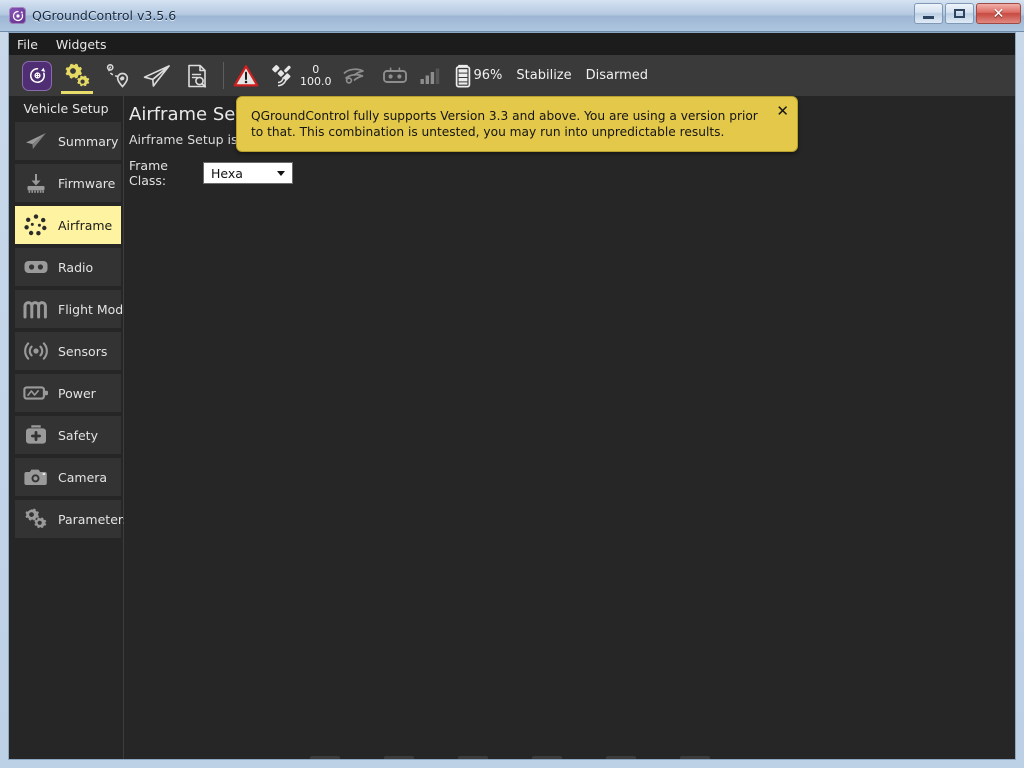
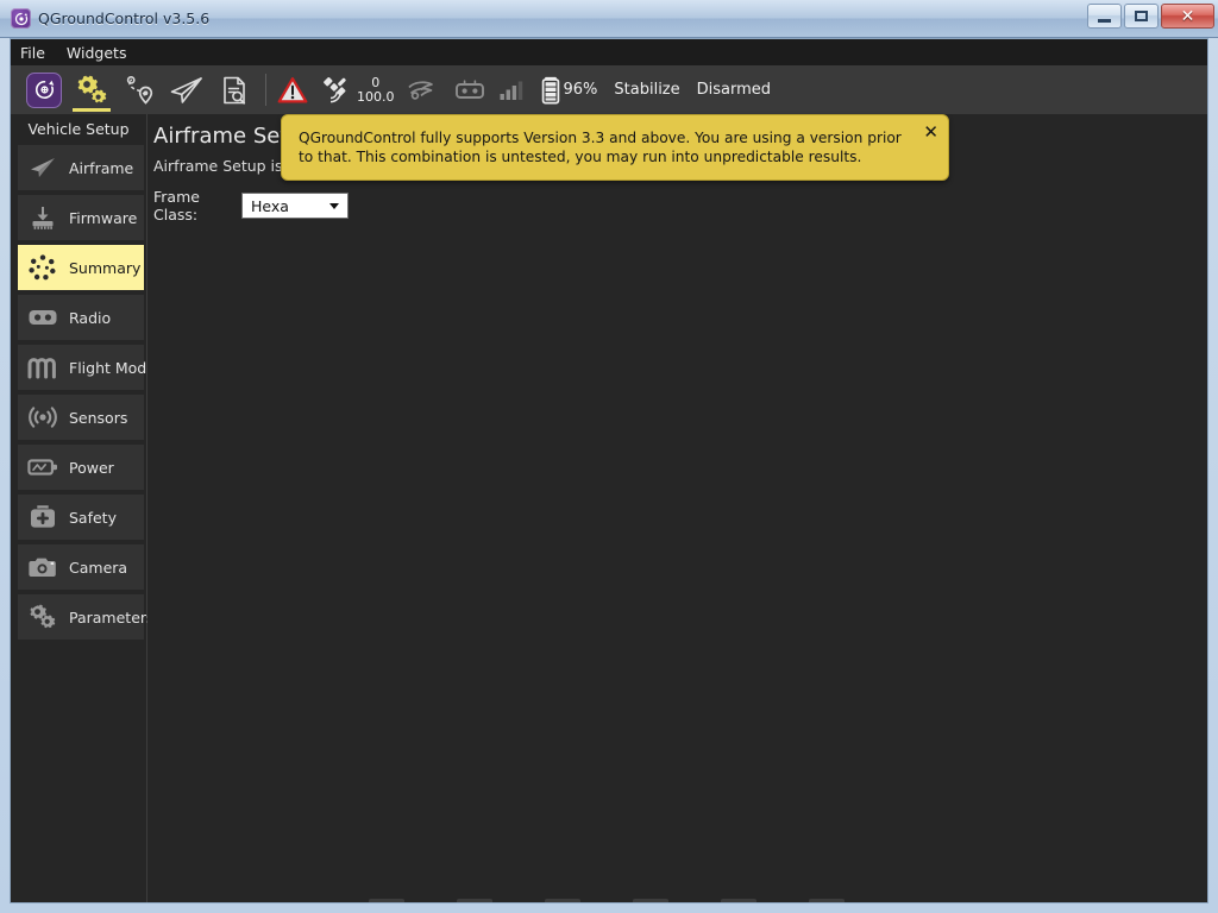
  QGroundControl v3.5.6
  ✕
  File
  Widgets
  0
  100.0
  96%
  Stabilize
  Disarmed
  Vehicle Setup
- Summary
+ Airframe
  Firmware
- Airframe
+ Summary
  Radio
  Flight Mod
  Sensors
  Power
  Safety
  Camera
  Parameter
  Airframe Se
  Airframe Setup is
  Frame Class:
  Hexa
  QGroundControl fully supports Version 3.3 and above. You are using a version prior to that. This combination is untested, you may run into unpredictable results.
  ✕
